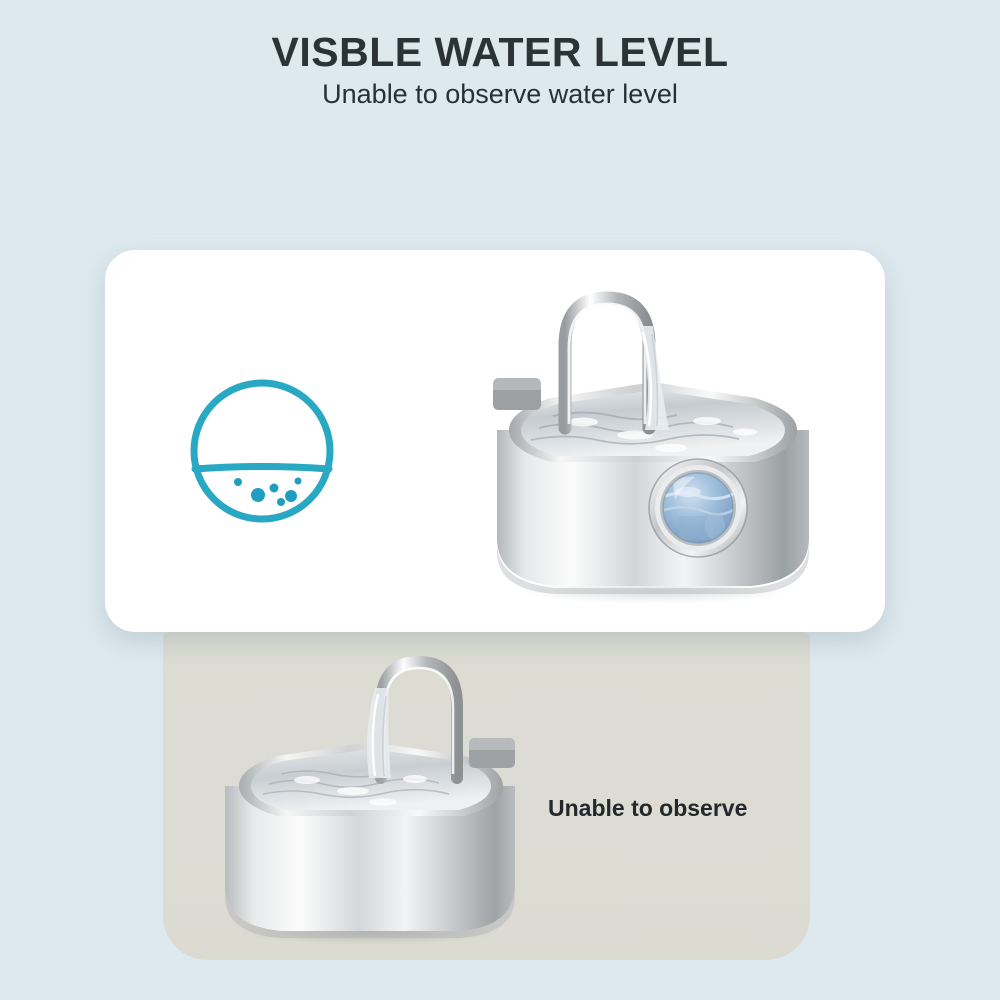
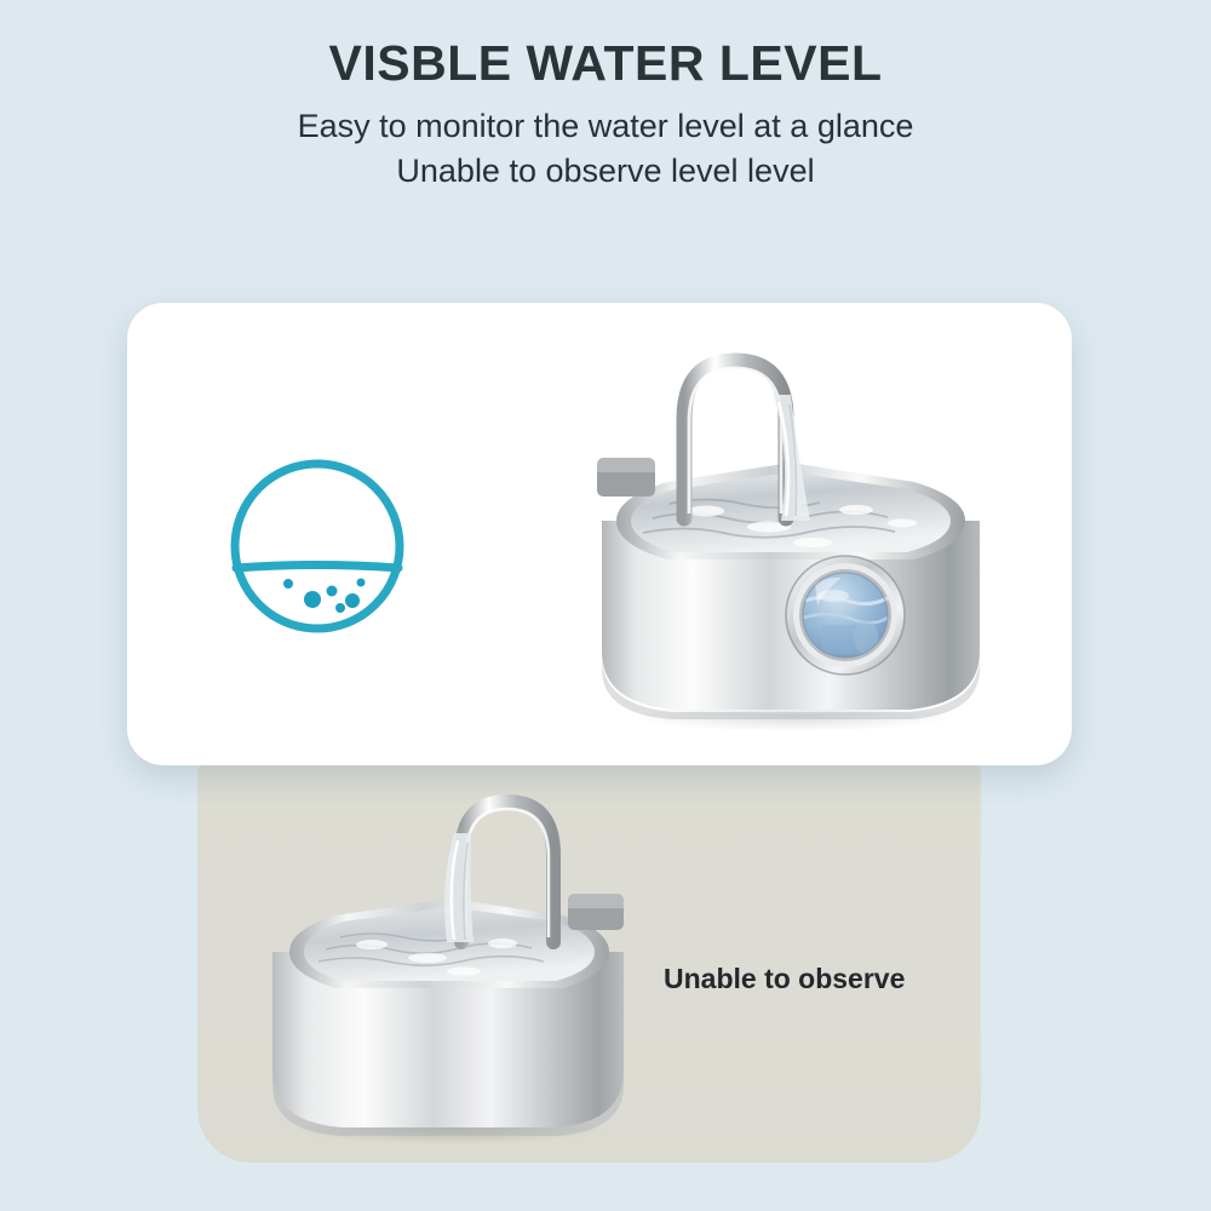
  VISBLE WATER LEVEL
+ Easy to monitor the water level at a glance
- Unable to observe water level
+ Unable to observe level level
  Unable to observe
